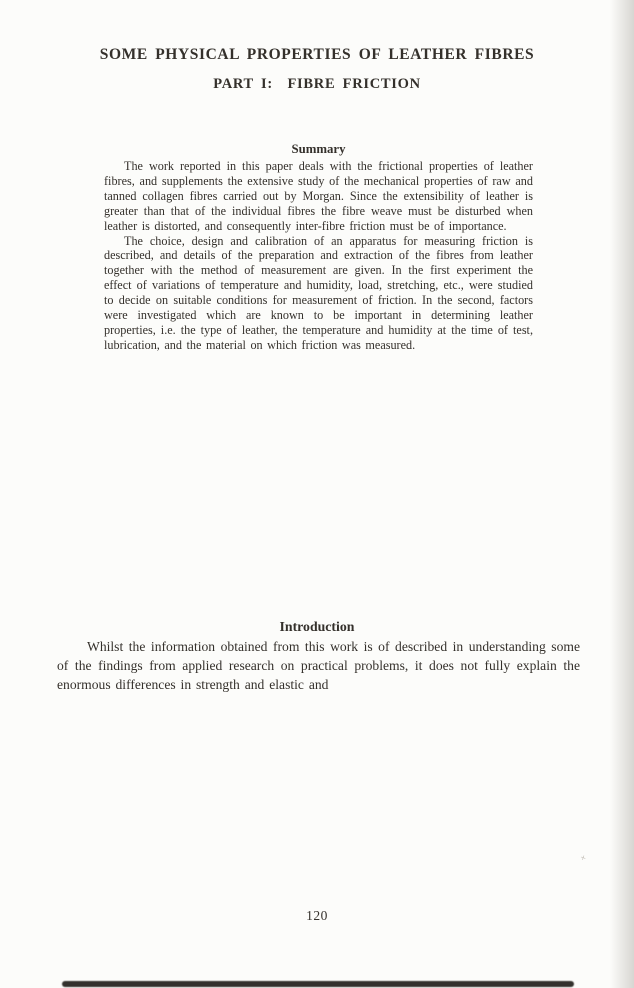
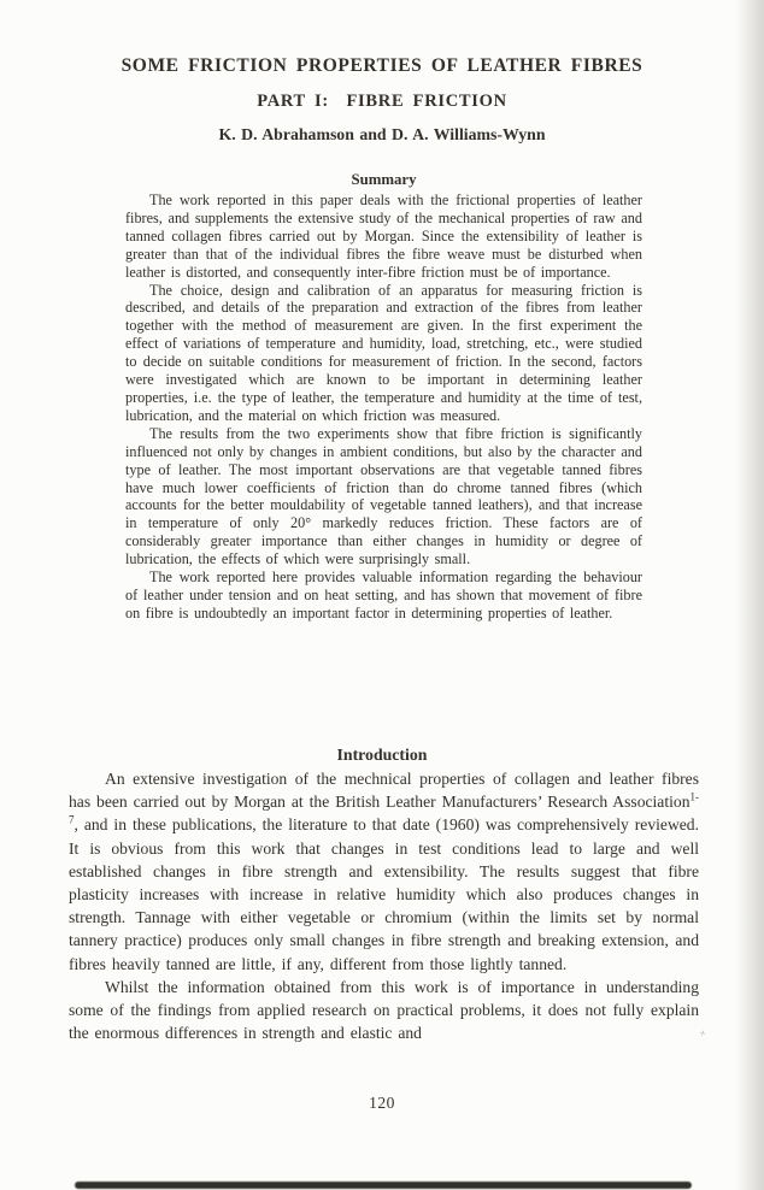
- SOME PHYSICAL PROPERTIES OF LEATHER FIBRES
+ SOME FRICTION PROPERTIES OF LEATHER FIBRES
  PART I: FIBRE FRICTION
+ K. D. Abrahamson and D. A. Williams-Wynn
  Summary
  The work reported in this paper deals with the frictional properties of leather fibres, and supplements the extensive study of the mechanical properties of raw and tanned collagen fibres carried out by Morgan. Since the extensibility of leather is greater than that of the individual fibres the fibre weave must be disturbed when leather is distorted, and consequently inter-fibre friction must be of importance.
  The choice, design and calibration of an apparatus for measuring friction is described, and details of the preparation and extraction of the fibres from leather together with the method of measurement are given. In the first experiment the effect of variations of temperature and humidity, load, stretching, etc., were studied to decide on suitable conditions for measurement of friction. In the second, factors were investigated which are known to be important in determining leather properties, i.e. the type of leather, the temperature and humidity at the time of test, lubrication, and the material on which friction was measured.
+ The results from the two experiments show that fibre friction is significantly influenced not only by changes in ambient conditions, but also by the character and type of leather. The most important observations are that vegetable tanned fibres have much lower coefficients of friction than do chrome tanned fibres (which accounts for the better mouldability of vegetable tanned leathers), and that increase in temperature of only 20° markedly reduces friction. These factors are of considerably greater importance than either changes in humidity or degree of lubrication, the effects of which were surprisingly small.
+ The work reported here provides valuable information regarding the behaviour of leather under tension and on heat setting, and has shown that movement of fibre on fibre is undoubtedly an important factor in determining properties of leather.
  Introduction
+ An extensive investigation of the mechnical properties of collagen and leather fibres has been carried out by Morgan at the British Leather Manufacturers’ Research Association1-7, and in these publications, the literature to that date (1960) was comprehensively reviewed. It is obvious from this work that changes in test conditions lead to large and well established changes in fibre strength and extensibility. The results suggest that fibre plasticity increases with increase in relative humidity which also produces changes in strength. Tannage with either vegetable or chromium (within the limits set by normal tannery practice) produces only small changes in fibre strength and breaking extension, and fibres heavily tanned are little, if any, different from those lightly tanned.
- Whilst the information obtained from this work is of described in understanding some of the findings from applied research on practical problems, it does not fully explain the enormous differences in strength and elastic and
+ Whilst the information obtained from this work is of importance in understanding some of the findings from applied research on practical problems, it does not fully explain the enormous differences in strength and elastic and
  120
